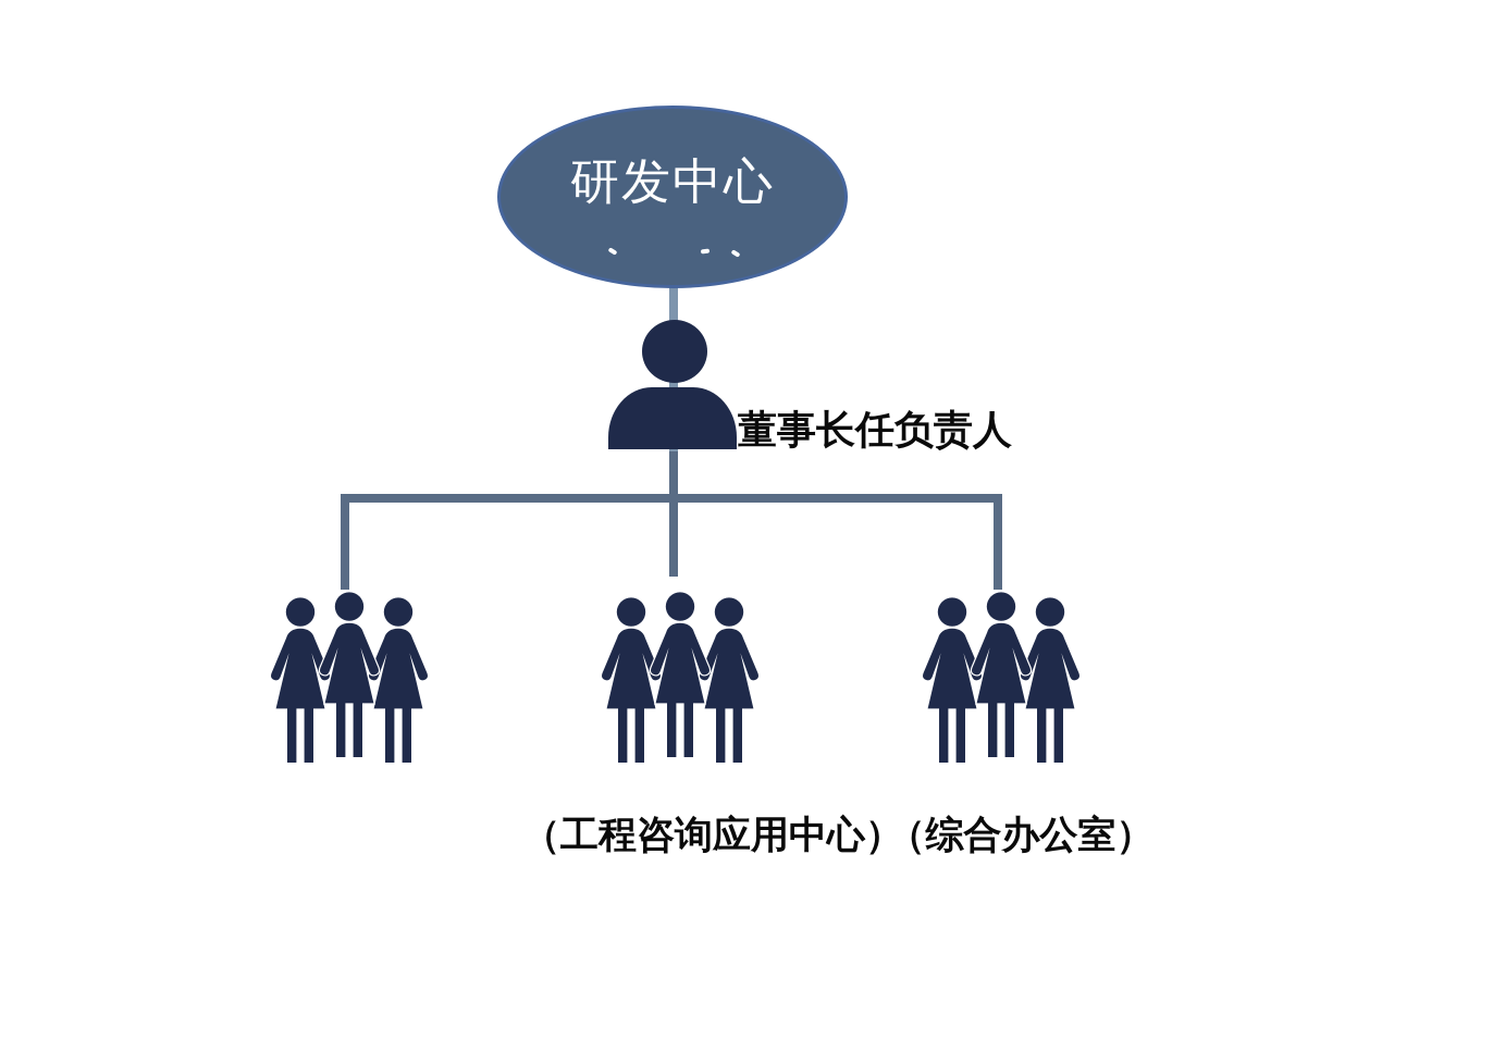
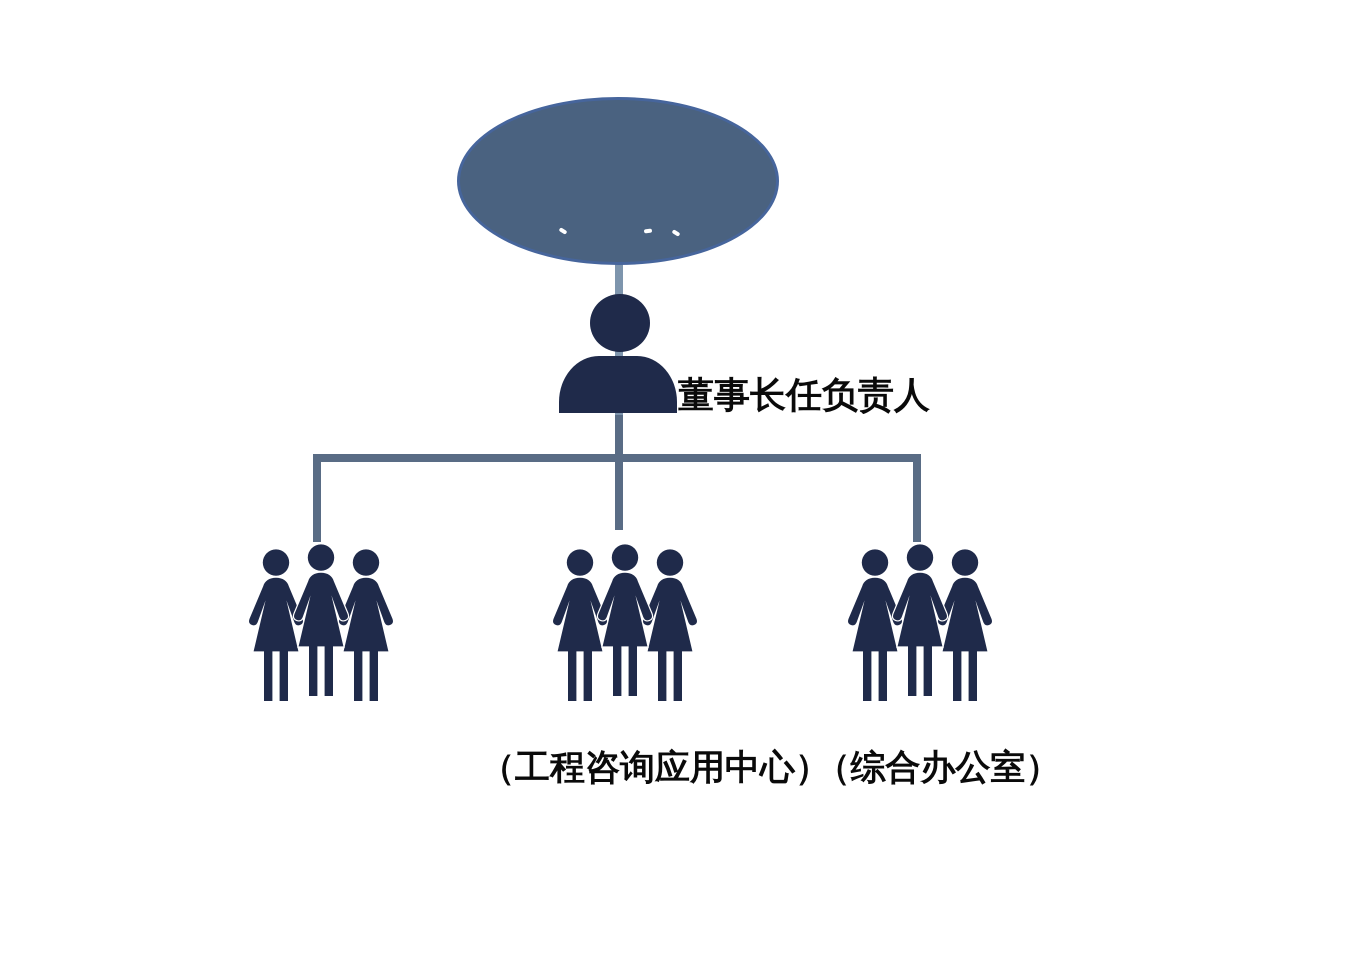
- 研发中心
  董事长任负责人
  （工程咨询应用中心）
  （综合办公室）
